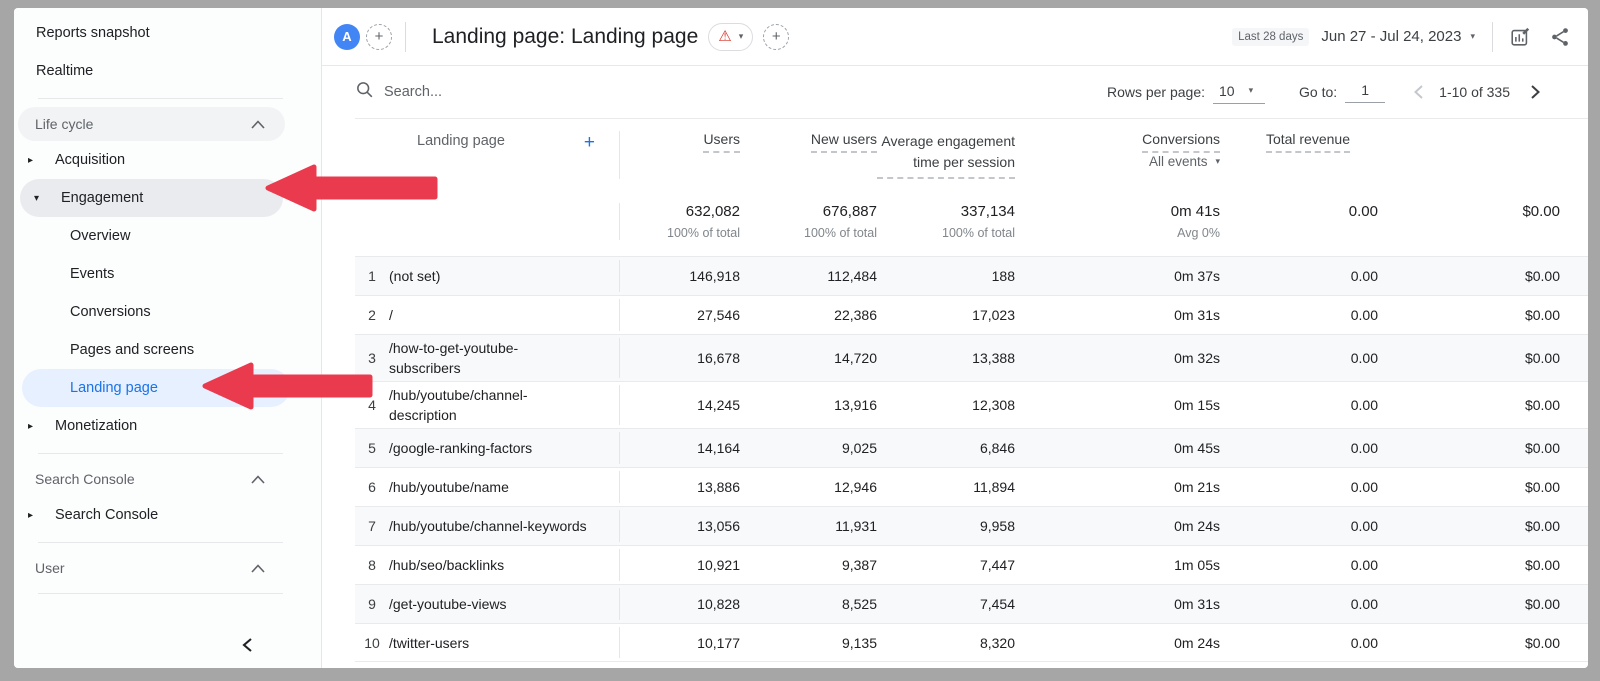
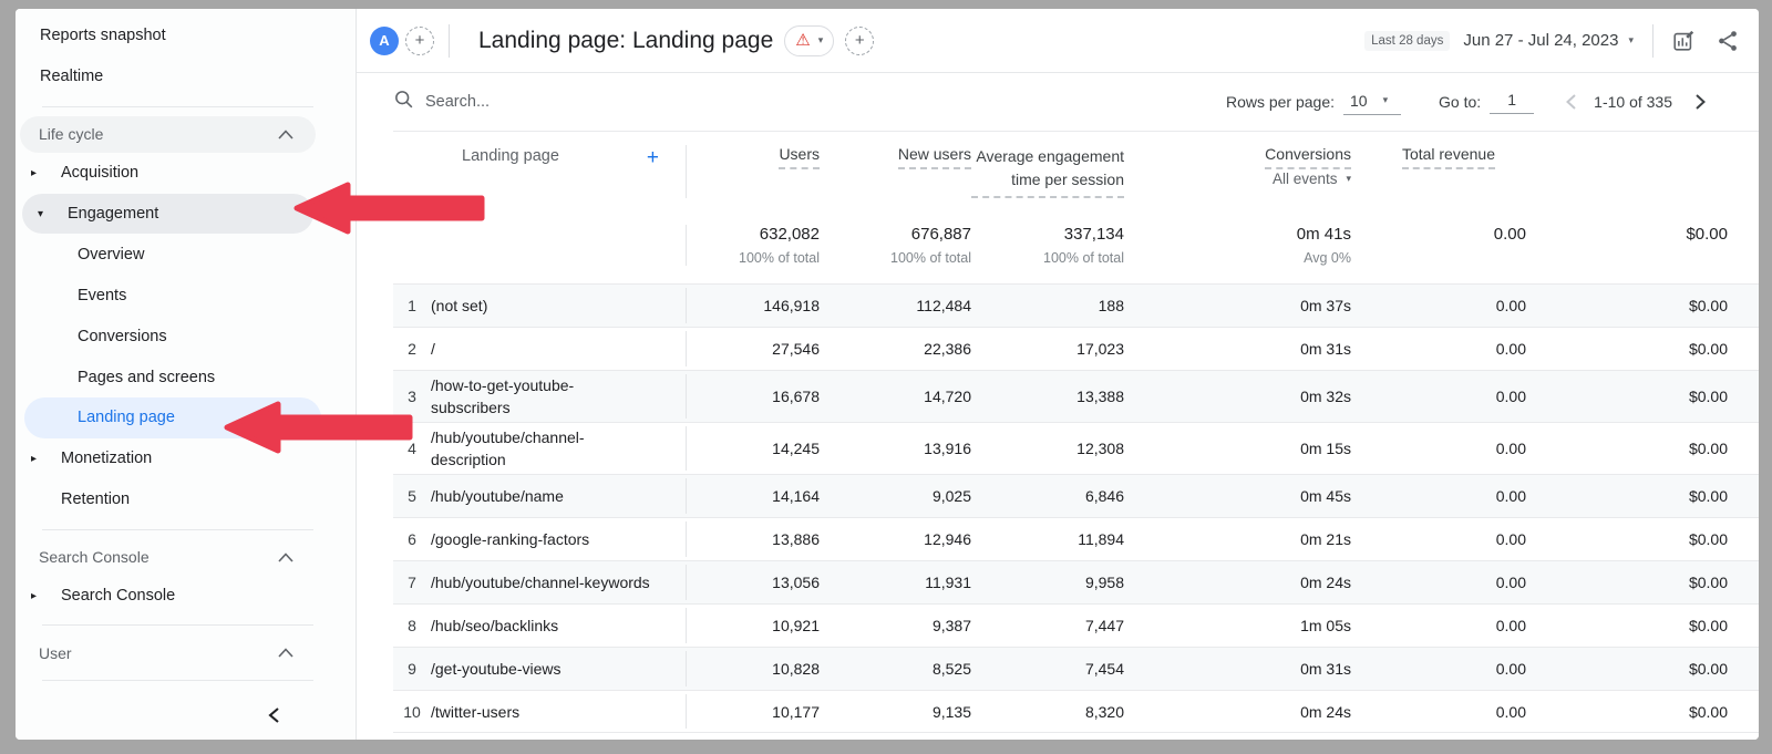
  Reports snapshot
  Realtime
  Life cycle
  ▸
  Acquisition
  ▾
  Engagement
  Overview
  Events
  Conversions
  Pages and screens
  Landing page
  ▸
  Monetization
+ Retention
  Search Console
  ▸
  Search Console
  User
  A
  +
  Landing page: Landing page
  ⚠
  ▾
  +
  Last 28 days
  Jun 27 - Jul 24, 2023
  ▾
  Search...
  Rows per page:
  10
  ▾
  Go to:
  1
  1-10 of 335
  Landing page
  +
  Users
  New users
  Average engagement time per session
  Conversions
  All events
  ▾
  Total revenue
  632,082
  100% of total
  676,887
  100% of total
  337,134
  100% of total
  0m 41s
  Avg 0%
  0.00
  $0.00
  1
  (not set)
  146,918
  112,484
  188
  0m 37s
  0.00
  $0.00
  2
  /
  27,546
  22,386
  17,023
  0m 31s
  0.00
  $0.00
  3
  /how-to-get-youtube-subscribers
  16,678
  14,720
  13,388
  0m 32s
  0.00
  $0.00
  4
  /hub/youtube/channel-description
  14,245
  13,916
  12,308
  0m 15s
  0.00
  $0.00
  5
- /google-ranking-factors
+ /hub/youtube/name
  14,164
  9,025
  6,846
  0m 45s
  0.00
  $0.00
  6
- /hub/youtube/name
+ /google-ranking-factors
  13,886
  12,946
  11,894
  0m 21s
  0.00
  $0.00
  7
  /hub/youtube/channel-keywords
  13,056
  11,931
  9,958
  0m 24s
  0.00
  $0.00
  8
  /hub/seo/backlinks
  10,921
  9,387
  7,447
  1m 05s
  0.00
  $0.00
  9
  /get-youtube-views
  10,828
  8,525
  7,454
  0m 31s
  0.00
  $0.00
  10
  /twitter-users
  10,177
  9,135
  8,320
  0m 24s
  0.00
  $0.00
